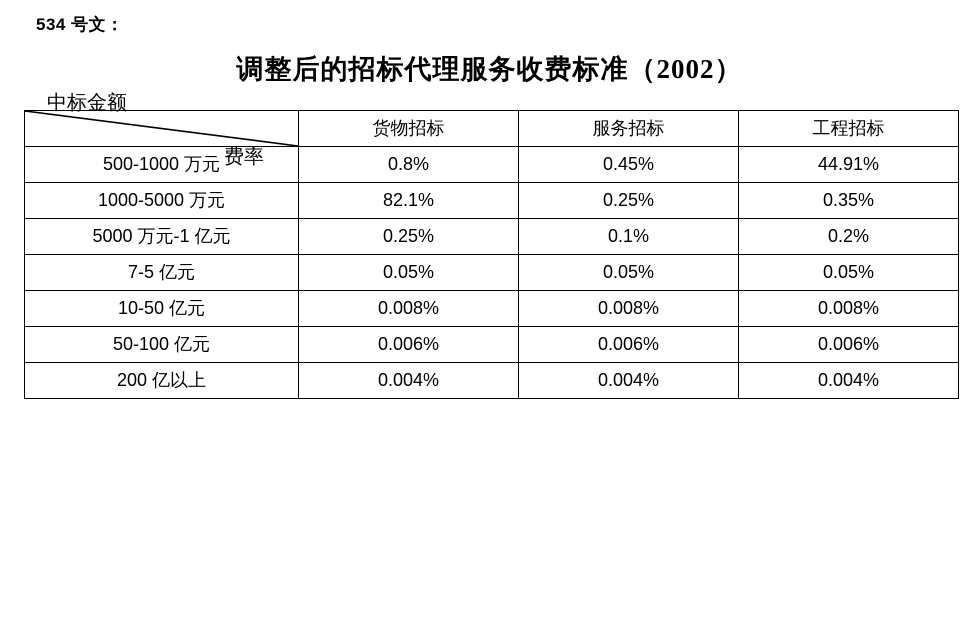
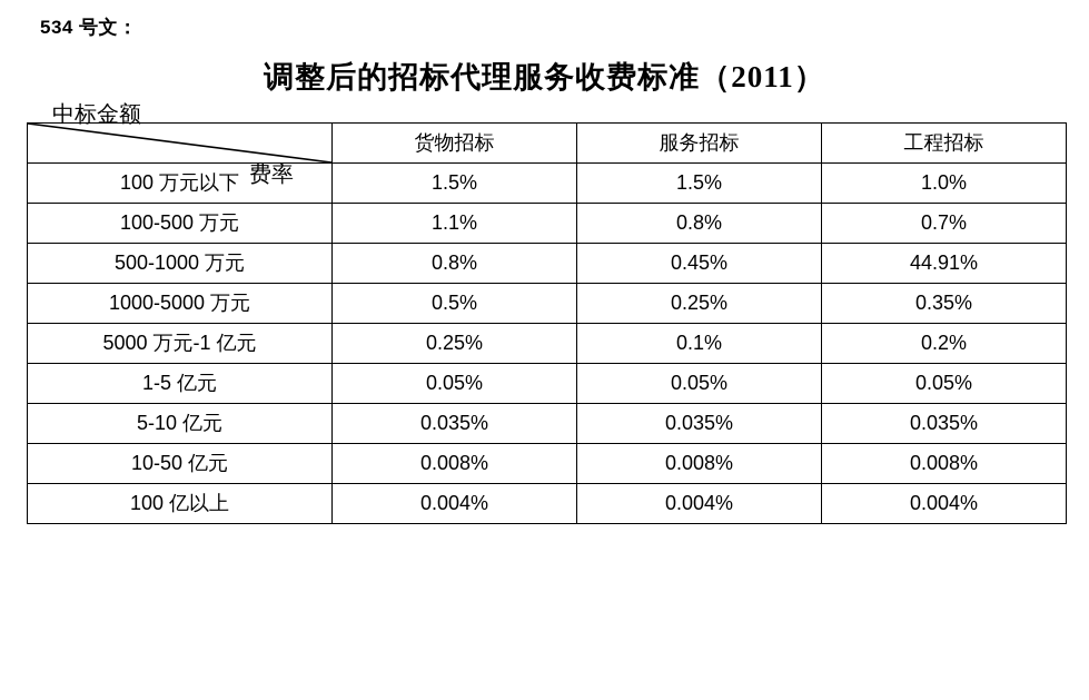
  534 号文：
- 调整后的招标代理服务收费标准（2002）
+ 调整后的招标代理服务收费标准（2011）
  费率 中标金额	货物招标	服务招标	工程招标
+ 100 万元以下	1.5%	1.5%	1.0%
+ 100-500 万元	1.1%	0.8%	0.7%
  500-1000 万元	0.8%	0.45%	44.91%
- 1000-5000 万元	82.1%	0.25%	0.35%
+ 1000-5000 万元	0.5%	0.25%	0.35%
  5000 万元-1 亿元	0.25%	0.1%	0.2%
- 7-5 亿元	0.05%	0.05%	0.05%
+ 1-5 亿元	0.05%	0.05%	0.05%
+ 5-10 亿元	0.035%	0.035%	0.035%
  10-50 亿元	0.008%	0.008%	0.008%
- 50-100 亿元	0.006%	0.006%	0.006%
- 200 亿以上	0.004%	0.004%	0.004%
+ 100 亿以上	0.004%	0.004%	0.004%
